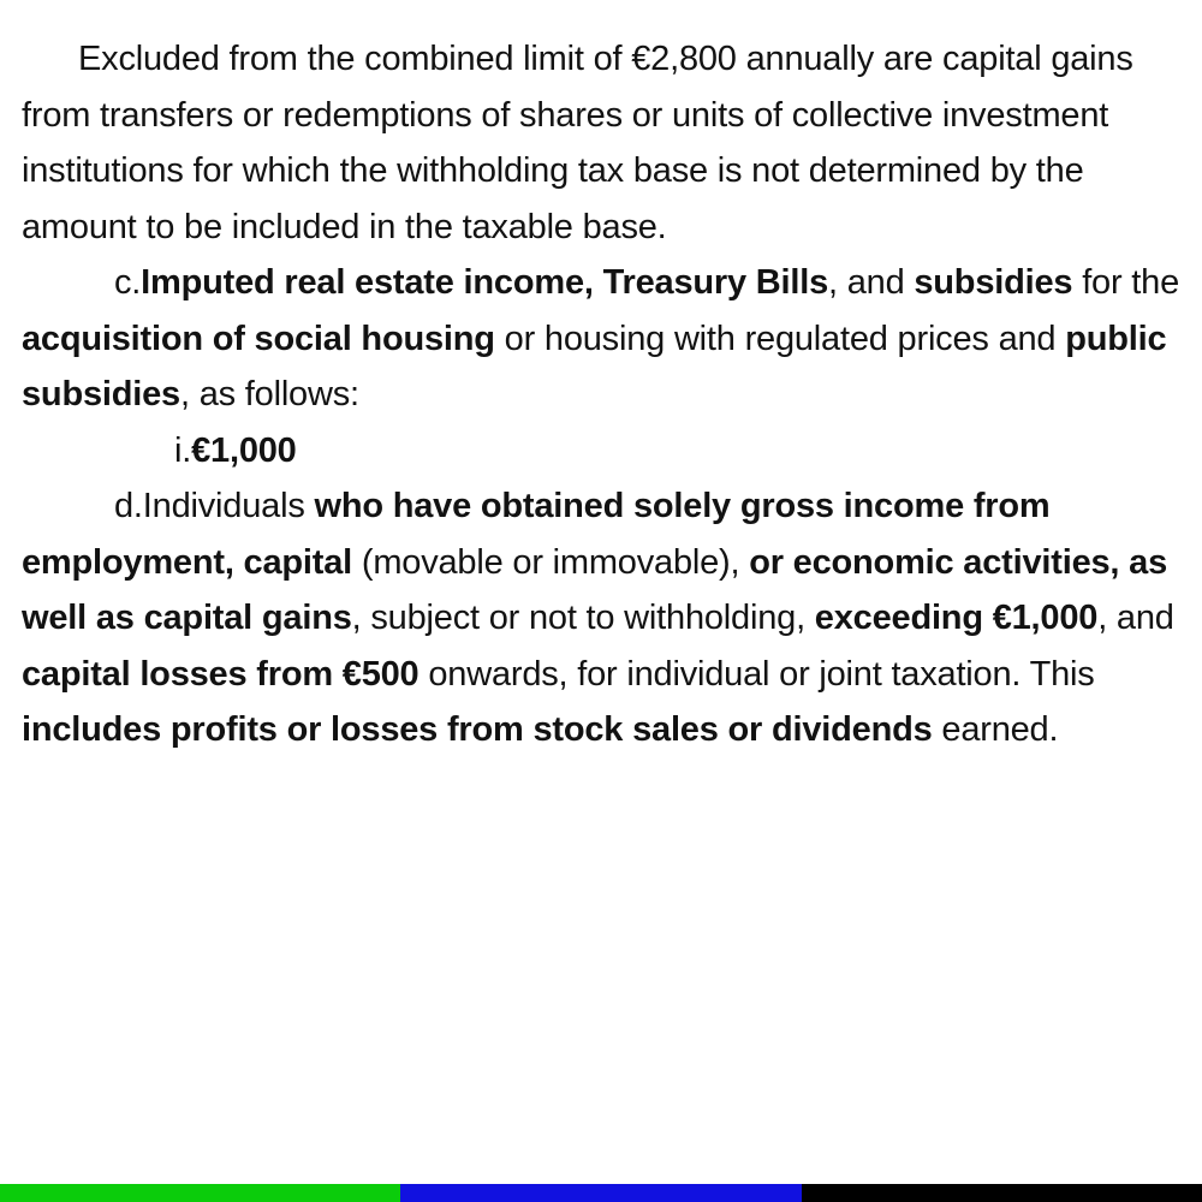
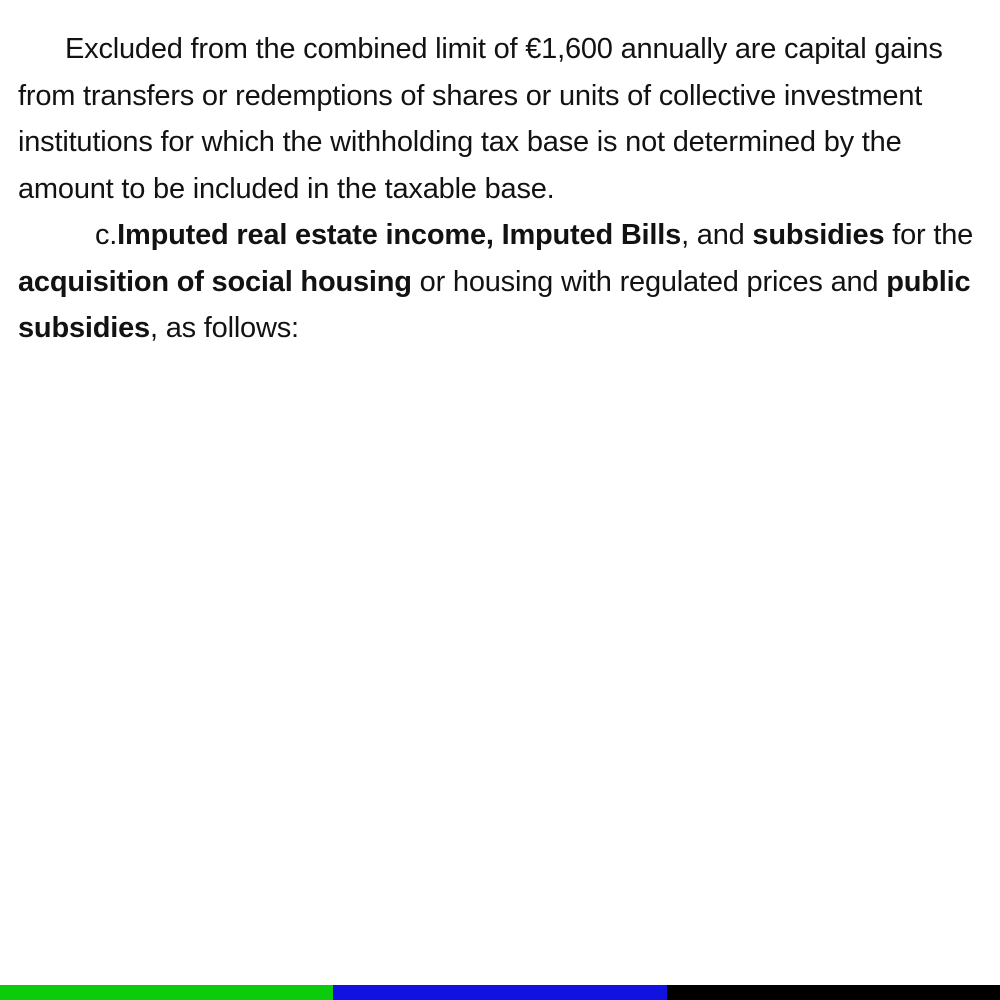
- Excluded from the combined limit of €2,800 annually are capital gains from transfers or redemptions of shares or units of collective investment institutions for which the withholding tax base is not determined by the amount to be included in the taxable base.
+ Excluded from the combined limit of €1,600 annually are capital gains from transfers or redemptions of shares or units of collective investment institutions for which the withholding tax base is not determined by the amount to be included in the taxable base.
- c.Imputed real estate income, Treasury Bills, and subsidies for the acquisition of social housing or housing with regulated prices and public subsidies, as follows:
+ c.Imputed real estate income, Imputed Bills, and subsidies for the acquisition of social housing or housing with regulated prices and public subsidies, as follows:
- i.€1,000
- d.Individuals who have obtained solely gross income from employment, capital (movable or immovable), or economic activities, as well as capital gains, subject or not to withholding, exceeding €1,000, and capital losses from €500 onwards, for individual or joint taxation. This includes profits or losses from stock sales or dividends earned.
